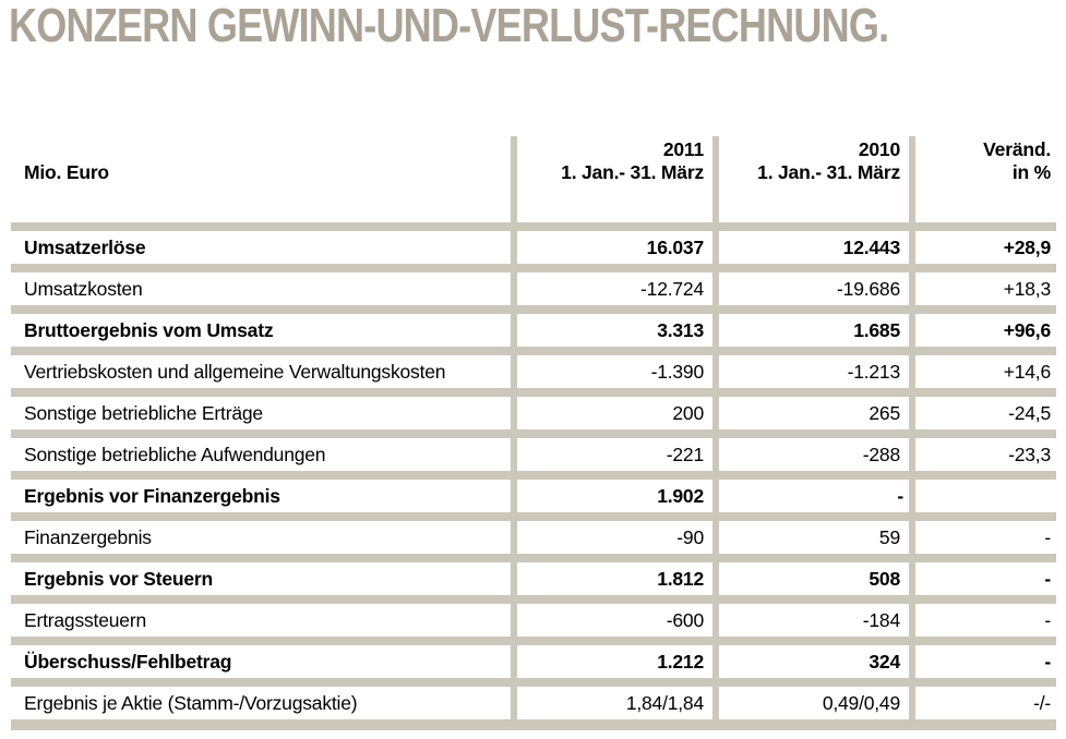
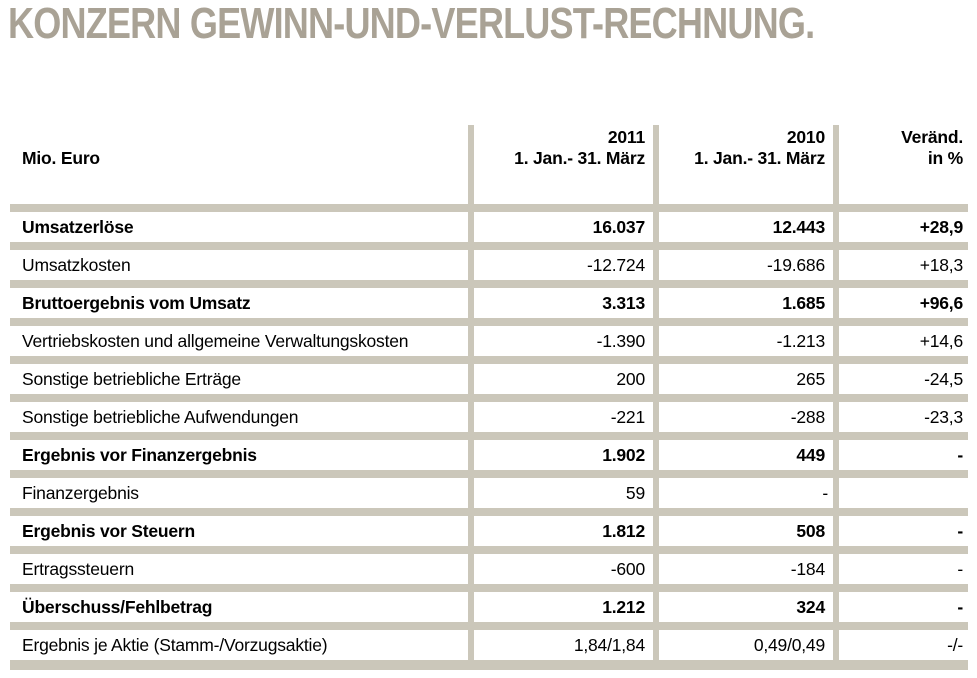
  KONZERN GEWINN-UND-VERLUST-RECHNUNG.
  Mio. Euro
  2011
  1. Jan.- 31. März
  2010
  1. Jan.- 31. März
  Veränd.
  in %
  Umsatzerlöse
  16.037
  12.443
  +28,9
  Umsatzkosten
  -12.724
  -19.686
  +18,3
  Bruttoergebnis vom Umsatz
  3.313
  1.685
  +96,6
  Vertriebskosten und allgemeine Verwaltungskosten
  -1.390
  -1.213
  +14,6
  Sonstige betriebliche Erträge
  200
  265
  -24,5
  Sonstige betriebliche Aufwendungen
  -221
  -288
  -23,3
  Ergebnis vor Finanzergebnis
  1.902
+ 449
  -
  Finanzergebnis
- -90
  59
  -
  Ergebnis vor Steuern
  1.812
  508
  -
  Ertragssteuern
  -600
  -184
  -
  Überschuss/Fehlbetrag
  1.212
  324
  -
  Ergebnis je Aktie (Stamm-/Vorzugsaktie)
  1,84/1,84
  0,49/0,49
  -/-
